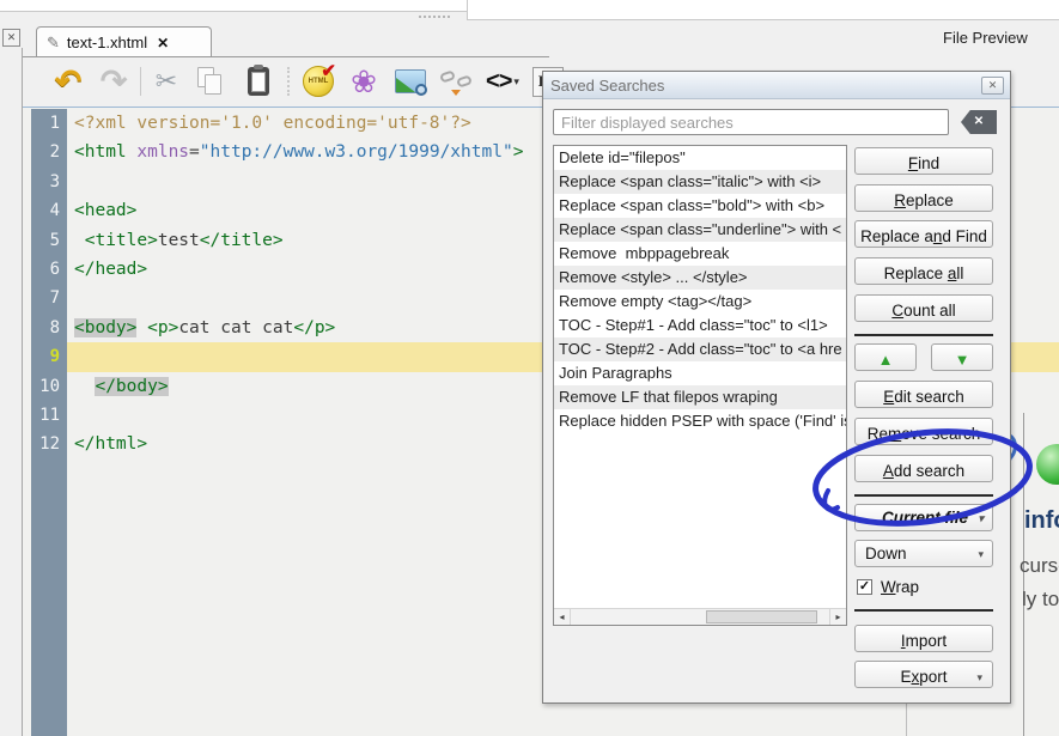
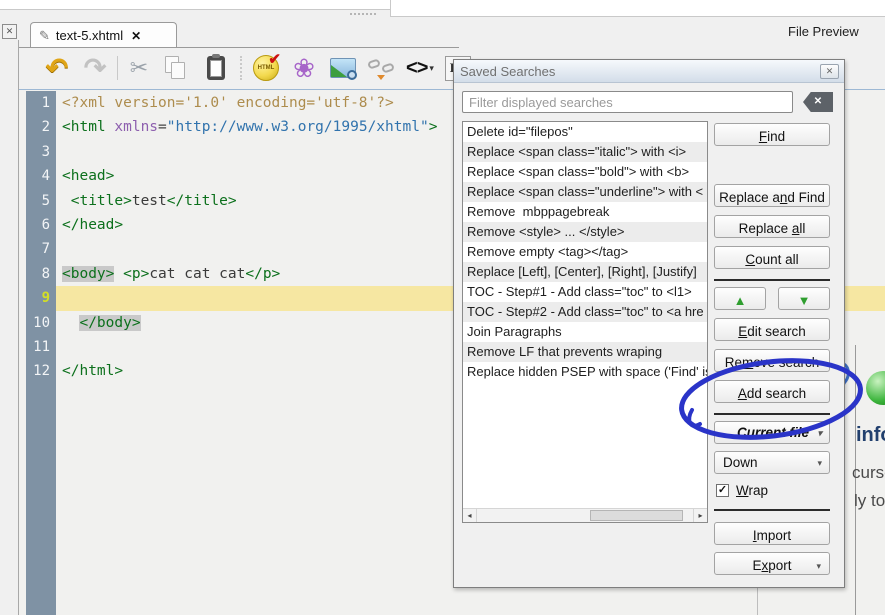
  File Preview
  ✕
  ✎
- text-1.xhtml
+ text-5.xhtml
  ✕
  ↶
  ↷
  ✂
  ✔
  ❀
  <>
  ▾
  1
  2
  3
  4
  5
  6
  7
  8
  9
  10
  11
  12
  <?xml version='1.0' encoding='utf-8'?>
- <html xmlns="http://www.w3.org/1999/xhtml">
+ <html xmlns="http://www.w3.org/1995/xhtml">
  <head>
  <title>test</title>
  </head>
  <body> <p>cat cat cat</p>
  </body>
  </html>
  inf
  ly to
  Saved Searches
  ✕
  Filter displayed searches
  ✕
  Delete id="filepos"
  Replace <span class="italic"> with <i>
  Replace <span class="bold"> with <b>
  Replace <span class="underline"> with <
  Remove mbppagebreak
  Remove <style> ... </style>
  Remove empty <tag></tag>
+ Replace [Left], [Center], [Right], [Justify]
  TOC - Step#1 - Add class="toc" to <l1>
  TOC - Step#2 - Add class="toc" to <a hre
  Join Paragraphs
- Remove LF that filepos wraping
+ Remove LF that prevents wraping
  Replace hidden PSEP with space ('Find' i
  ◂
  ▸
  Find
- Replace
  Replace and Find
  Replace all
  Count all
  ▲
  ▼
  Edit search
  Add search
  ▾
  Down
  ▾
  ✓
  Wrap
  Import
  Export
  ▾
